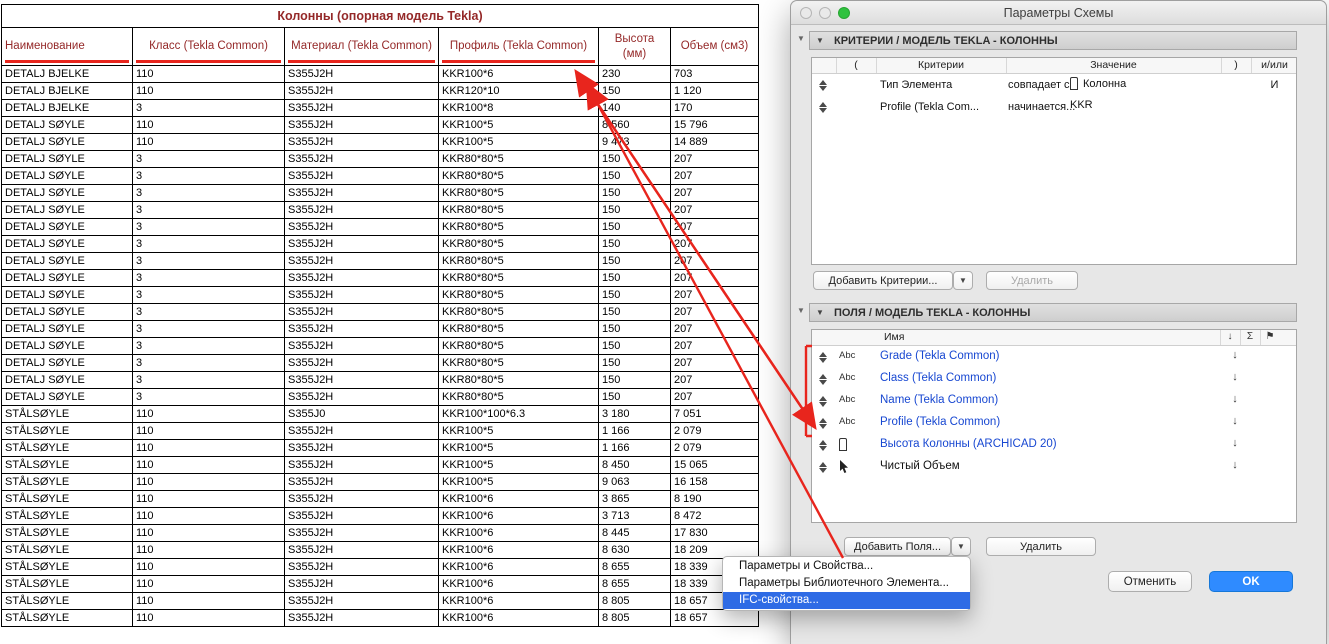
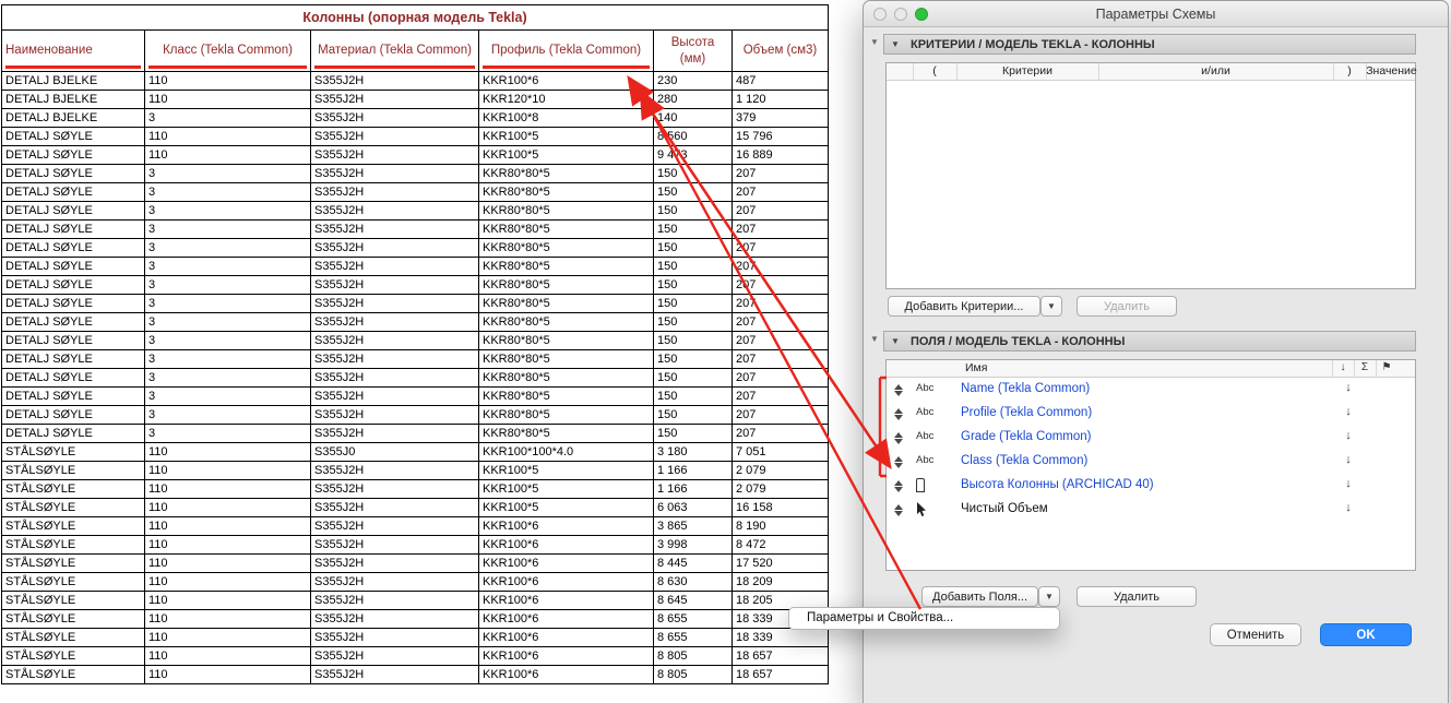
  Колонны (опорная модель Tekla)
  Наименование	Класс (Tekla Common)	Материал (Tekla Common)	Профиль (Tekla Common)	Высота (мм)	Объем (см3)
- DETALJ BJELKE	110	S355J2H	KKR100*6	230	703
+ DETALJ BJELKE	110	S355J2H	KKR100*6	230	487
- DETALJ BJELKE	110	S355J2H	KKR120*10	150	1 120
+ DETALJ BJELKE	110	S355J2H	KKR120*10	280	1 120
- DETALJ BJELKE	3	S355J2H	KKR100*8	140	170
+ DETALJ BJELKE	3	S355J2H	KKR100*8	140	379
  DETALJ SØYLE	110	S355J2H	KKR100*5	8 560	15 796
- DETALJ SØYLE	110	S355J2H	KKR100*5	9 473	14 889
+ DETALJ SØYLE	110	S355J2H	KKR100*5	9 473	16 889
  DETALJ SØYLE	3	S355J2H	KKR80*80*5	150	207
  DETALJ SØYLE	3	S355J2H	KKR80*80*5	150	207
  DETALJ SØYLE	3	S355J2H	KKR80*80*5	150	207
  DETALJ SØYLE	3	S355J2H	KKR80*80*5	150	207
  DETALJ SØYLE	3	S355J2H	KKR80*80*5	150	207
  DETALJ SØYLE	3	S355J2H	KKR80*80*5	150	207
  DETALJ SØYLE	3	S355J2H	KKR80*80*5	150	27
  DETALJ SØYLE	3	S355J2H	KKR80*80*5	150	207
  DETALJ SØYLE	3	S355J2H	KKR80*80*5	150	207
  DETALJ SØYLE	3	S355J2H	KKR80*80*5	150	207
  DETALJ SØYLE	3	S355J2H	KKR80*80*5	150	207
  DETALJ SØYLE	3	S355J2H	KKR80*80*5	150	207
  DETALJ SØYLE	3	S355J2H	KKR80*80*5	150	207
  DETALJ SØYLE	3	S355J2H	KKR80*80*5	150	207
  DETALJ SØYLE	3	S355J2H	KKR80*80*5	150	207
- STÅLSØYLE	110	S355J0	KKR100*100*6.3	3 180	7 051
+ STÅLSØYLE	110	S355J0	KKR100*100*4.0	3 180	7 051
  STÅLSØYLE	110	S355J2H	KKR100*5	1 166	2 079
  STÅLSØYLE	110	S355J2H	KKR100*5	1 166	2 079
- STÅLSØYLE	110	S355J2H	KKR100*5	8 450	15 065
- STÅLSØYLE	110	S355J2H	KKR100*5	9 063	16 158
+ STÅLSØYLE	110	S355J2H	KKR100*5	6 063	16 158
  STÅLSØYLE	110	S355J2H	KKR100*6	3 865	8 190
- STÅLSØYLE	110	S355J2H	KKR100*6	3 713	8 472
+ STÅLSØYLE	110	S355J2H	KKR100*6	3 998	8 472
- STÅLSØYLE	110	S355J2H	KKR100*6	8 445	17 830
+ STÅLSØYLE	110	S355J2H	KKR100*6	8 445	17 520
  STÅLSØYLE	110	S355J2H	KKR100*6	8 630	18 209
+ STÅLSØYLE	110	S355J2H	KKR100*6	8 645	18 205
  STÅLSØYLE	110	S355J2H	KKR100*6	8 655	18 339
  STÅLSØYLE	110	S355J2H	KKR100*6	8 655	18 339
  STÅLSØYLE	110	S355J2H	KKR100*6	8 805	18 657
  STÅLSØYLE	110	S355J2H	KKR100*6	8 805	18 657
  Параметры Схемы
  ▼
  ▼
  ▼ КРИТЕРИИ / МОДЕЛЬ TEKLA - КОЛОННЫ
  (
  Критерии
- Значение
+ и/или
  )
- и/или
+ Значение
- Тип Элемента
- совпадает с
- Колонна
- И
- Profile (Tekla Com...
- начинается...
- KKR
  Добавить Критерии...
  ▼
  Удалить
  ▼ ПОЛЯ / МОДЕЛЬ TEKLA - КОЛОННЫ
  Имя
  ↓
  Σ
  ⚑
  Abc
- Grade (Tekla Common)
+ Name (Tekla Common)
  ↓
  Abc
- Class (Tekla Common)
+ Profile (Tekla Common)
  ↓
  Abc
- Name (Tekla Common)
+ Grade (Tekla Common)
  ↓
  Abc
- Profile (Tekla Common)
+ Class (Tekla Common)
  ↓
- Высота Колонны (ARCHICAD 20)
+ Высота Колонны (ARCHICAD 40)
  ↓
  Чистый Объем
  ↓
  Добавить Поля...
  ▼
  Удалить
  Отменить
  OK
  Параметры и Свойства...
- Параметры Библиотечного Элемента...
- IFC-свойства...
